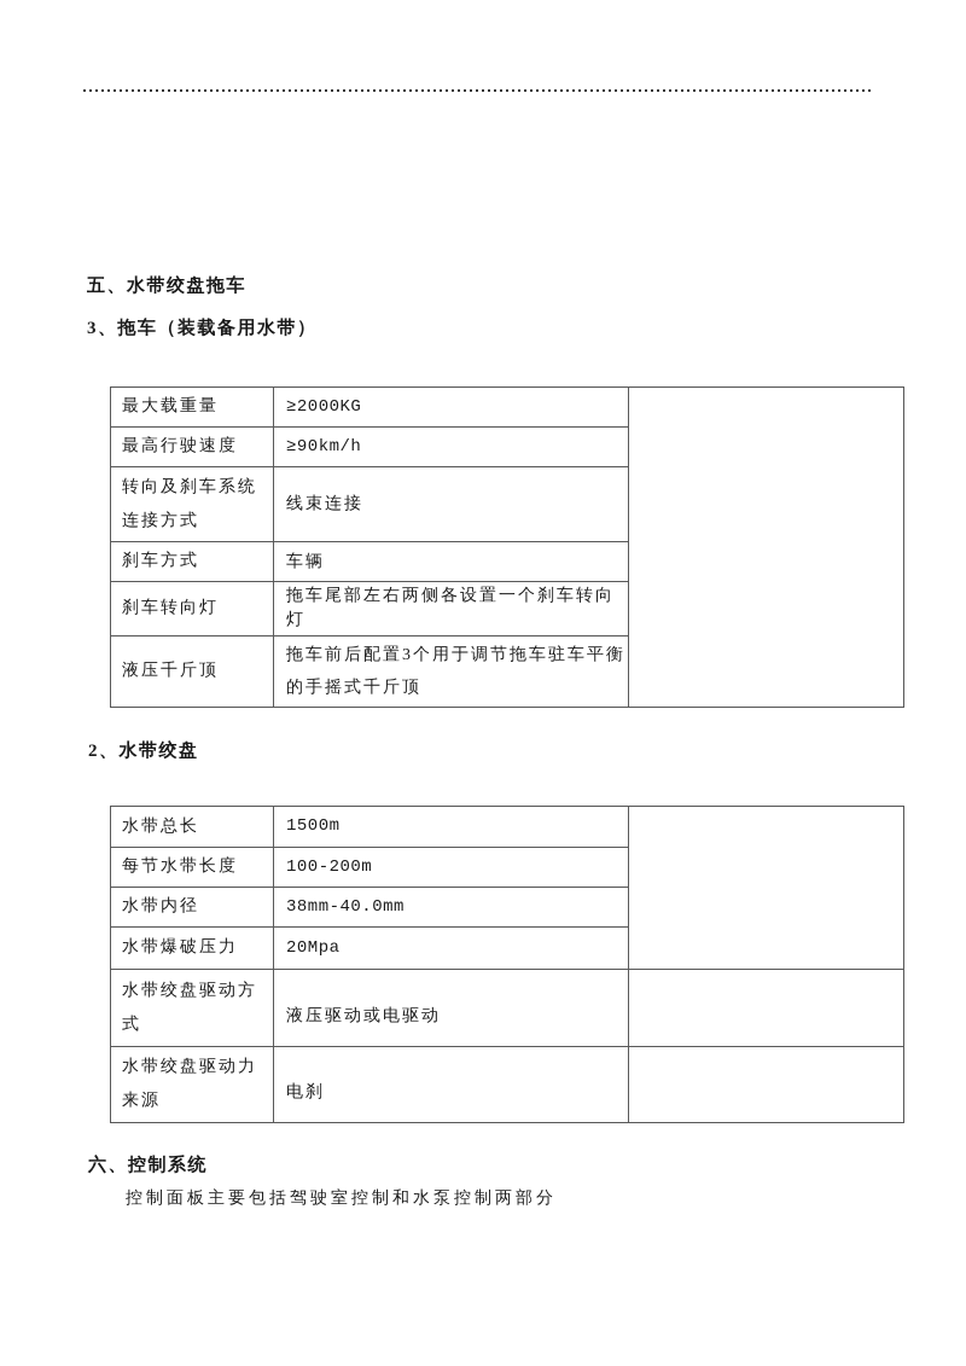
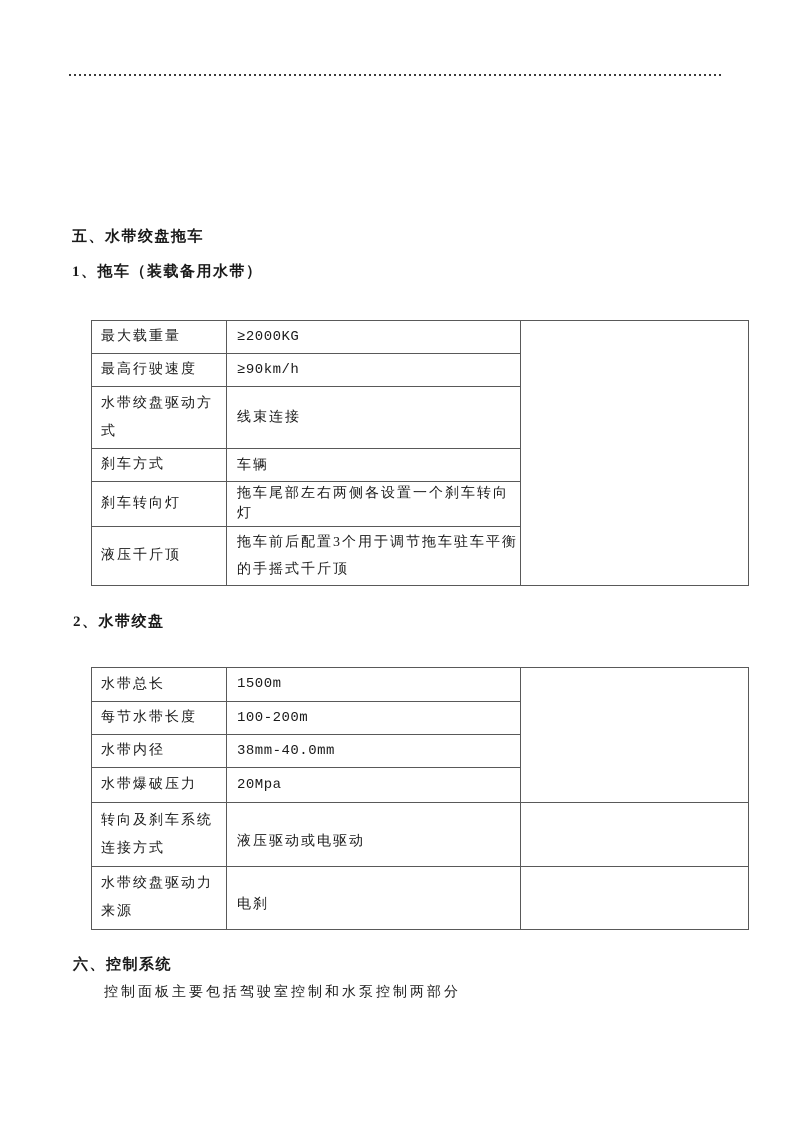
  五、水带绞盘拖车
- 3、拖车（装载备用水带）
+ 1、拖车（装载备用水带）
  最大载重量	≥2000KG
  最高行驶速度	≥90km/h
- 转向及刹车系统连接方式	线束连接
+ 水带绞盘驱动方式	线束连接
  刹车方式	车辆
  刹车转向灯	拖车尾部左右两侧各设置一个刹车转向灯
  液压千斤顶	拖车前后配置3个用于调节拖车驻车平衡的手摇式千斤顶
  2、水带绞盘
  水带总长	1500m
  每节水带长度	100-200m
  水带内径	38mm-40.0mm
  水带爆破压力	20Mpa
- 水带绞盘驱动方式	液压驱动或电驱动
+ 转向及刹车系统连接方式	液压驱动或电驱动
  水带绞盘驱动力来源	电刹
  六、控制系统
  控制面板主要包括驾驶室控制和水泵控制两部分
